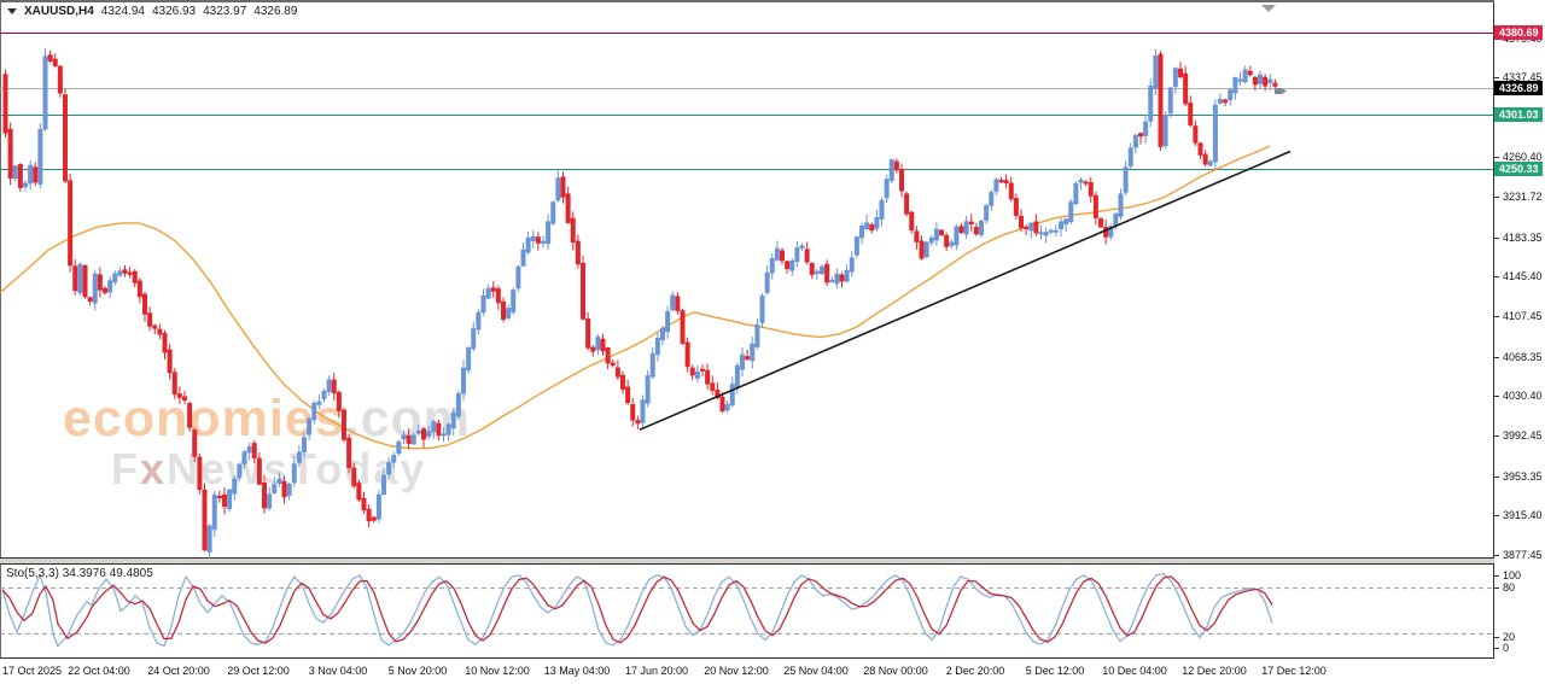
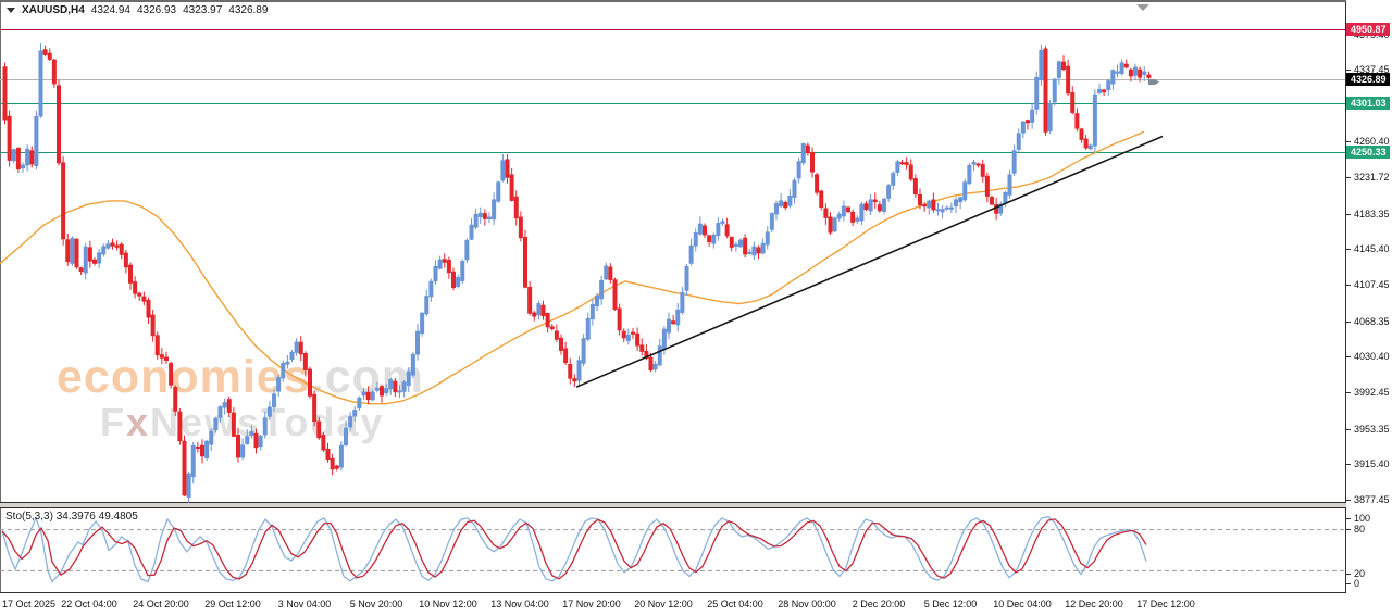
  economies.com
  FxNewsTody
  XAUUSD,H4
  4324.94
  4326.93
  4323.97
  4326.89
  Sto(5,3,3) 34.3976 49.4805
  4337.45
  4260.40
  3231.72
  4183.35
  4145.40
  4107.45
  4068.35
  4030.40
  3992.45
  3953.35
  3915.40
  3877.45
  100
  80
  20
  0
- 4380.69
+ 4950.87
  4326.89
  4301.03
  4250.33
  17 Oct 2025
  22 Oct 04:00
  24 Oct 20:00
  29 Oct 12:00
  3 Nov 04:00
  5 Nov 20:00
  10 Nov 12:00
- 13 May 04:00
+ 13 Nov 04:00
- 17 Jun 20:00
+ 17 Nov 20:00
  20 Nov 12:00
- 25 Nov 04:00
+ 25 Oct 04:00
  28 Nov 00:00
  2 Dec 20:00
  5 Dec 12:00
  10 Dec 04:00
  12 Dec 20:00
  17 Dec 12:00
